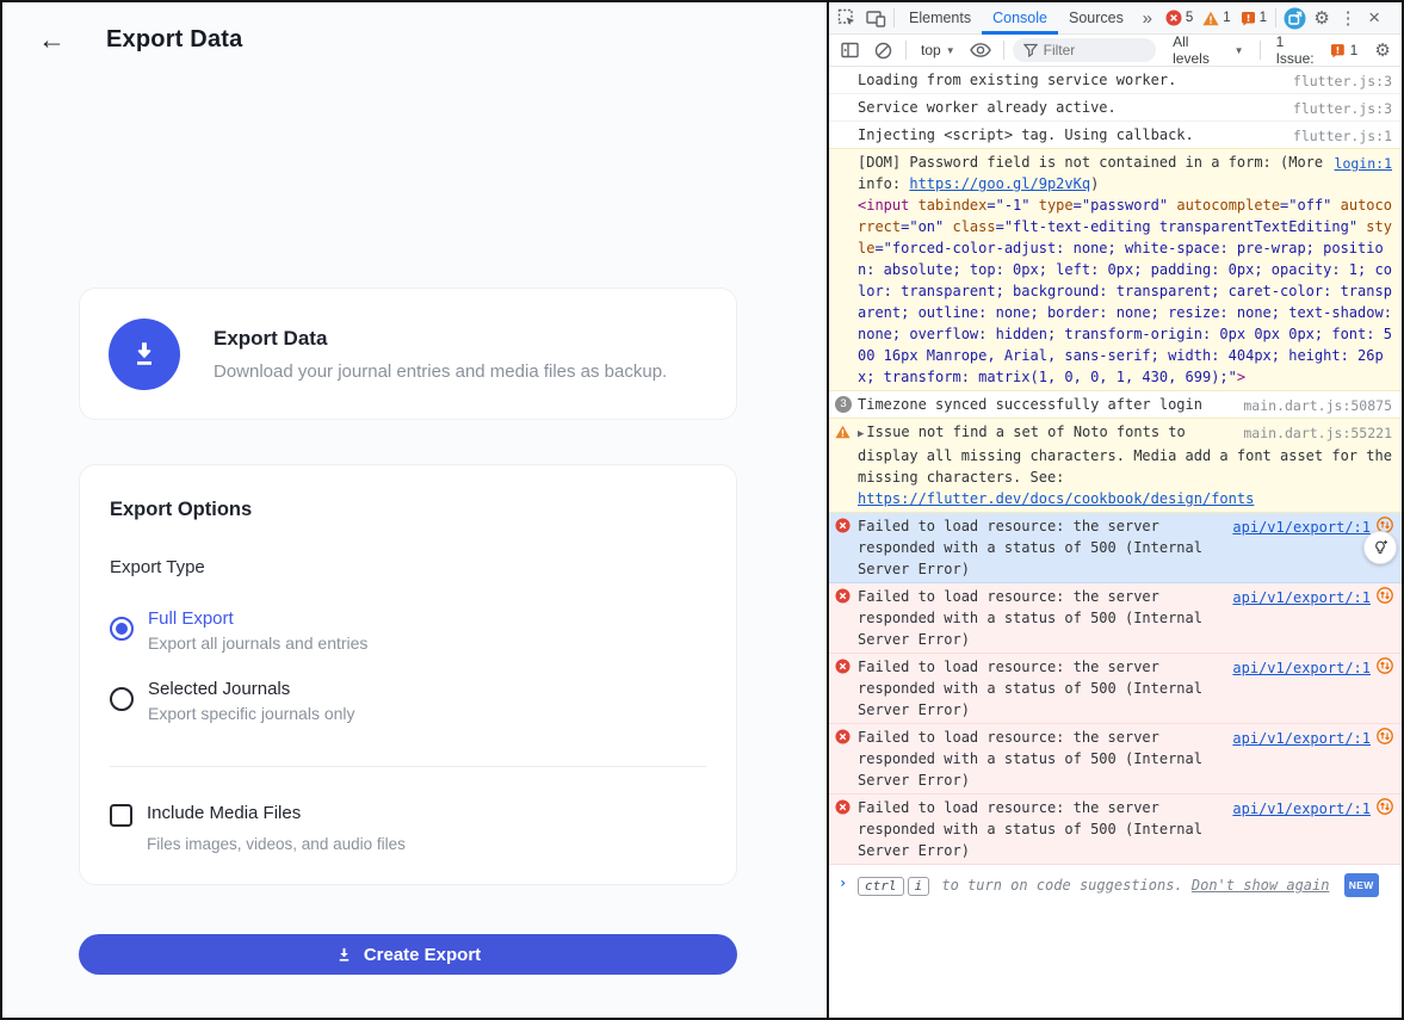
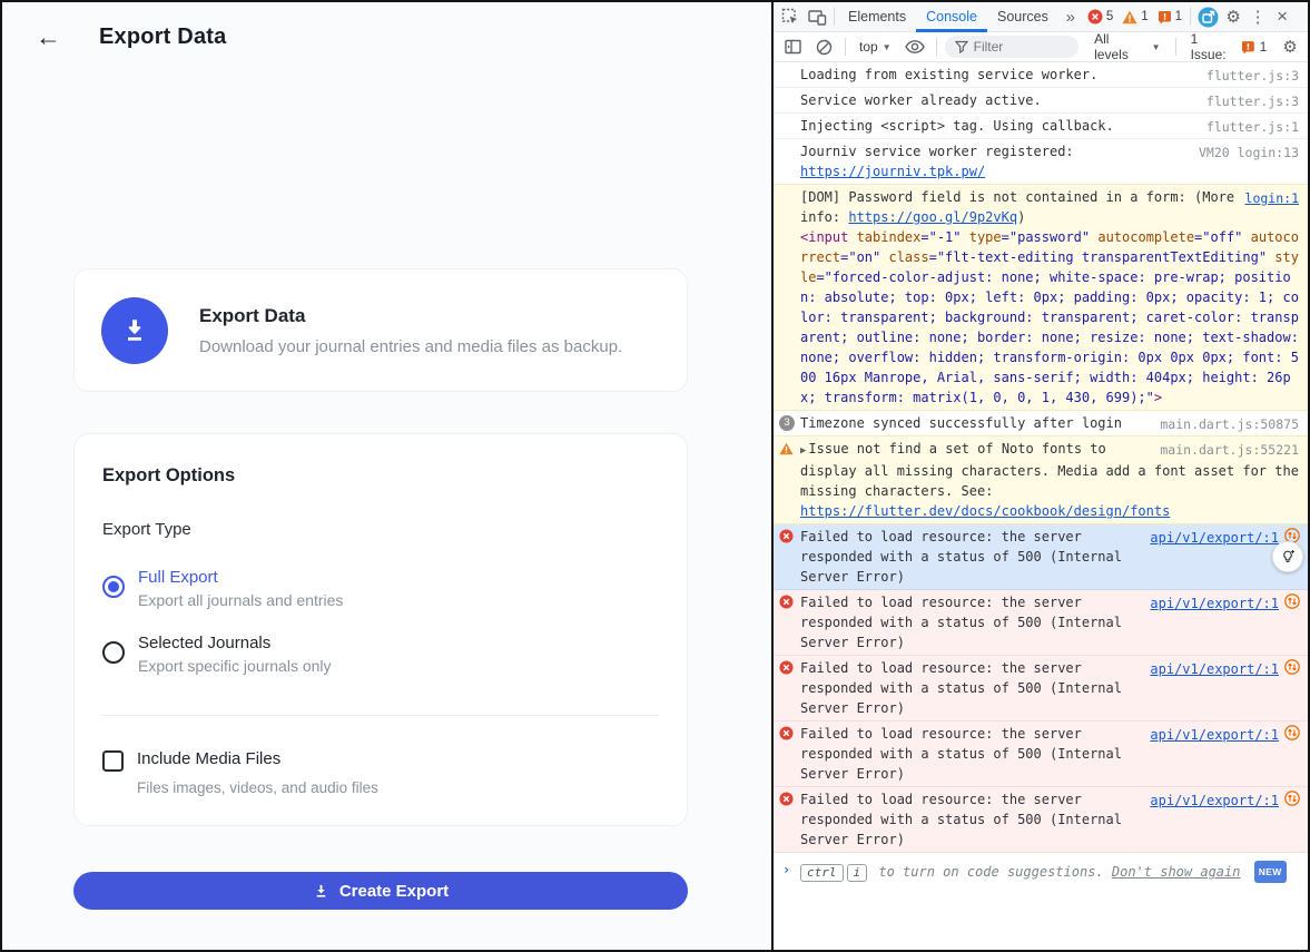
  ←
  Export Data
  Export Data
  Download your journal entries and media files as backup.
  Export Options
  Export Type
  Full Export
  Export all journals and entries
  Selected Journals
  Export specific journals only
  Include Media Files
  Files images, videos, and audio files
  Create Export
  Elements
  Console
  Sources
  »
  5
  1
  1
  ⚙
  ⋮
  ×
  top
  ▼
  Filter
  All levels
  ▼
  1 Issue:
  1
  ⚙
  Loading from existing service worker.
  flutter.js:3
  Service worker already active.
  flutter.js:3
  Injecting <script> tag. Using callback.
  flutter.js:1
+ Journiv service worker registered:
+ https://journiv.tpk.pw/
+ VM20 login:13
  [DOM] Password field is not contained in a form: (More info: https://goo.gl/9p2vKq)
  <input tabindex="-1" type="password" autocomplete="off" autocorrect="on" class="flt-text-editing transparentTextEditing" style="forced-color-adjust: none; white-space: pre-wrap; position: absolute; top: 0px; left: 0px; padding: 0px; opacity: 1; color: transparent; background: transparent; caret-color: transparent; outline: none; border: none; resize: none; text-shadow: none; overflow: hidden; transform-origin: 0px 0px 0px; font: 500 16px Manrope, Arial, sans-serif; width: 404px; height: 26px; transform: matrix(1, 0, 0, 1, 430, 699);">
  login:1
  3
  Timezone synced successfully after login
  main.dart.js:50875
  ▶ Issue not find a set of Noto fonts to
  display all missing characters. Media add a font asset for the missing characters. See:
  https://flutter.dev/docs/cookbook/design/fonts
  main.dart.js:55221
  Failed to load resource: the server responded with a status of 500 (Internal Server Error)
  api/v1/export/:1
  Failed to load resource: the server responded with a status of 500 (Internal Server Error)
  api/v1/export/:1
  Failed to load resource: the server responded with a status of 500 (Internal Server Error)
  api/v1/export/:1
  Failed to load resource: the server responded with a status of 500 (Internal Server Error)
  api/v1/export/:1
  Failed to load resource: the server responded with a status of 500 (Internal Server Error)
  api/v1/export/:1
  ›
  ctrl i to turn on code suggestions. Don't show again NEW
